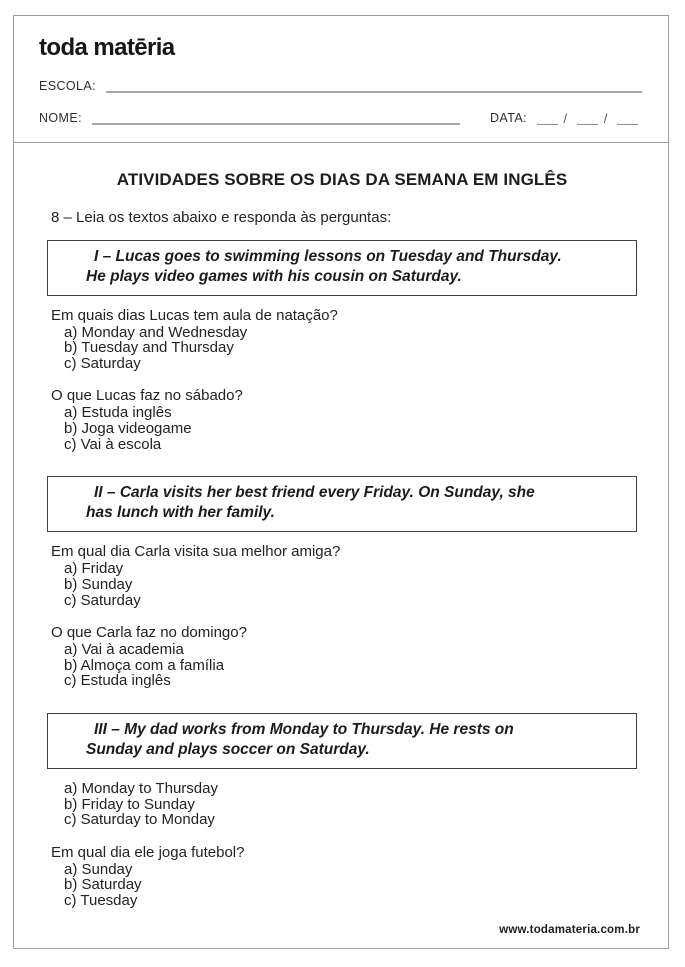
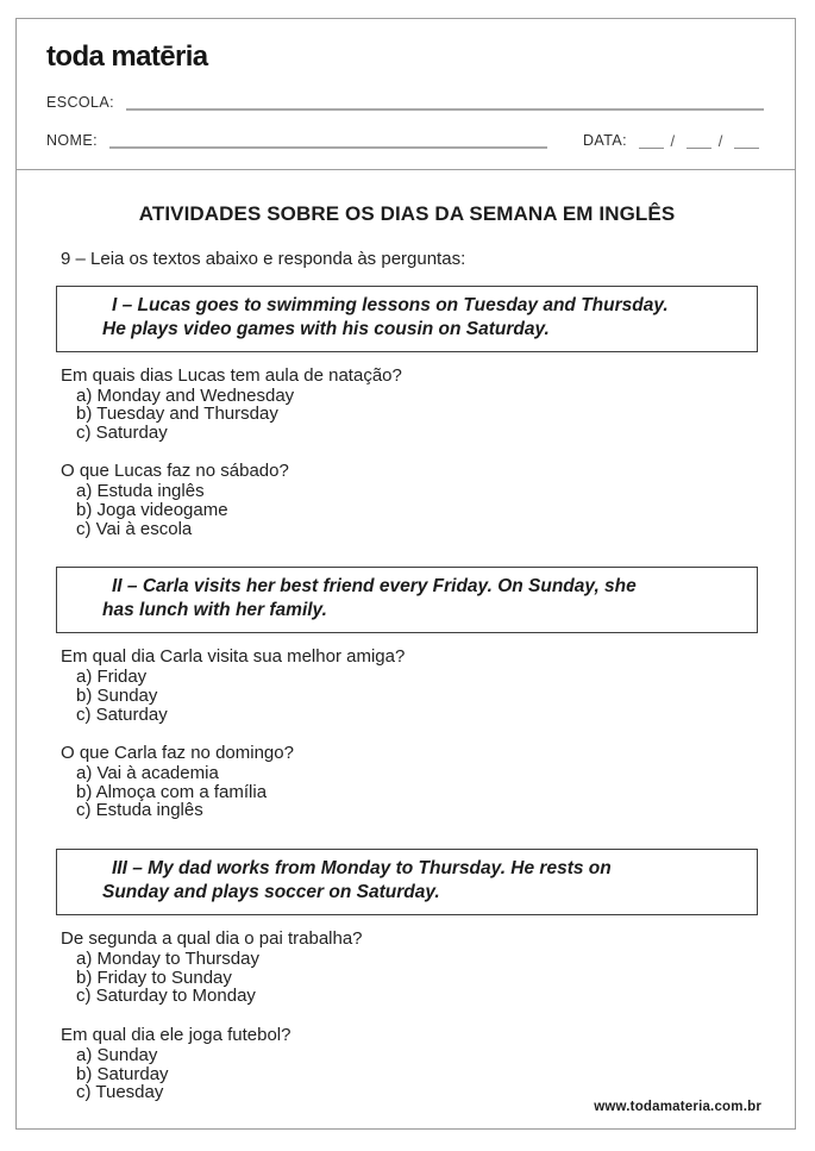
  toda matēria
  ESCOLA:
  NOME:
  DATA:
  /
  /
  ATIVIDADES SOBRE OS DIAS DA SEMANA EM INGLÊS
- 8 – Leia os textos abaixo e responda às perguntas:
+ 9 – Leia os textos abaixo e responda às perguntas:
  I – Lucas goes to swimming lessons on Tuesday and Thursday.
  He plays video games with his cousin on Saturday.
  Em quais dias Lucas tem aula de natação?
  a) Monday and Wednesday
  b) Tuesday and Thursday
  c) Saturday
  O que Lucas faz no sábado?
  a) Estuda inglês
  b) Joga videogame
  c) Vai à escola
  II – Carla visits her best friend every Friday. On Sunday, she
  has lunch with her family.
  Em qual dia Carla visita sua melhor amiga?
  a) Friday
  b) Sunday
  c) Saturday
  O que Carla faz no domingo?
  a) Vai à academia
  b) Almoça com a família
  c) Estuda inglês
  III – My dad works from Monday to Thursday. He rests on
  Sunday and plays soccer on Saturday.
+ De segunda a qual dia o pai trabalha?
  a) Monday to Thursday
  b) Friday to Sunday
  c) Saturday to Monday
  Em qual dia ele joga futebol?
  a) Sunday
  b) Saturday
  c) Tuesday
  www.todamateria.com.br
